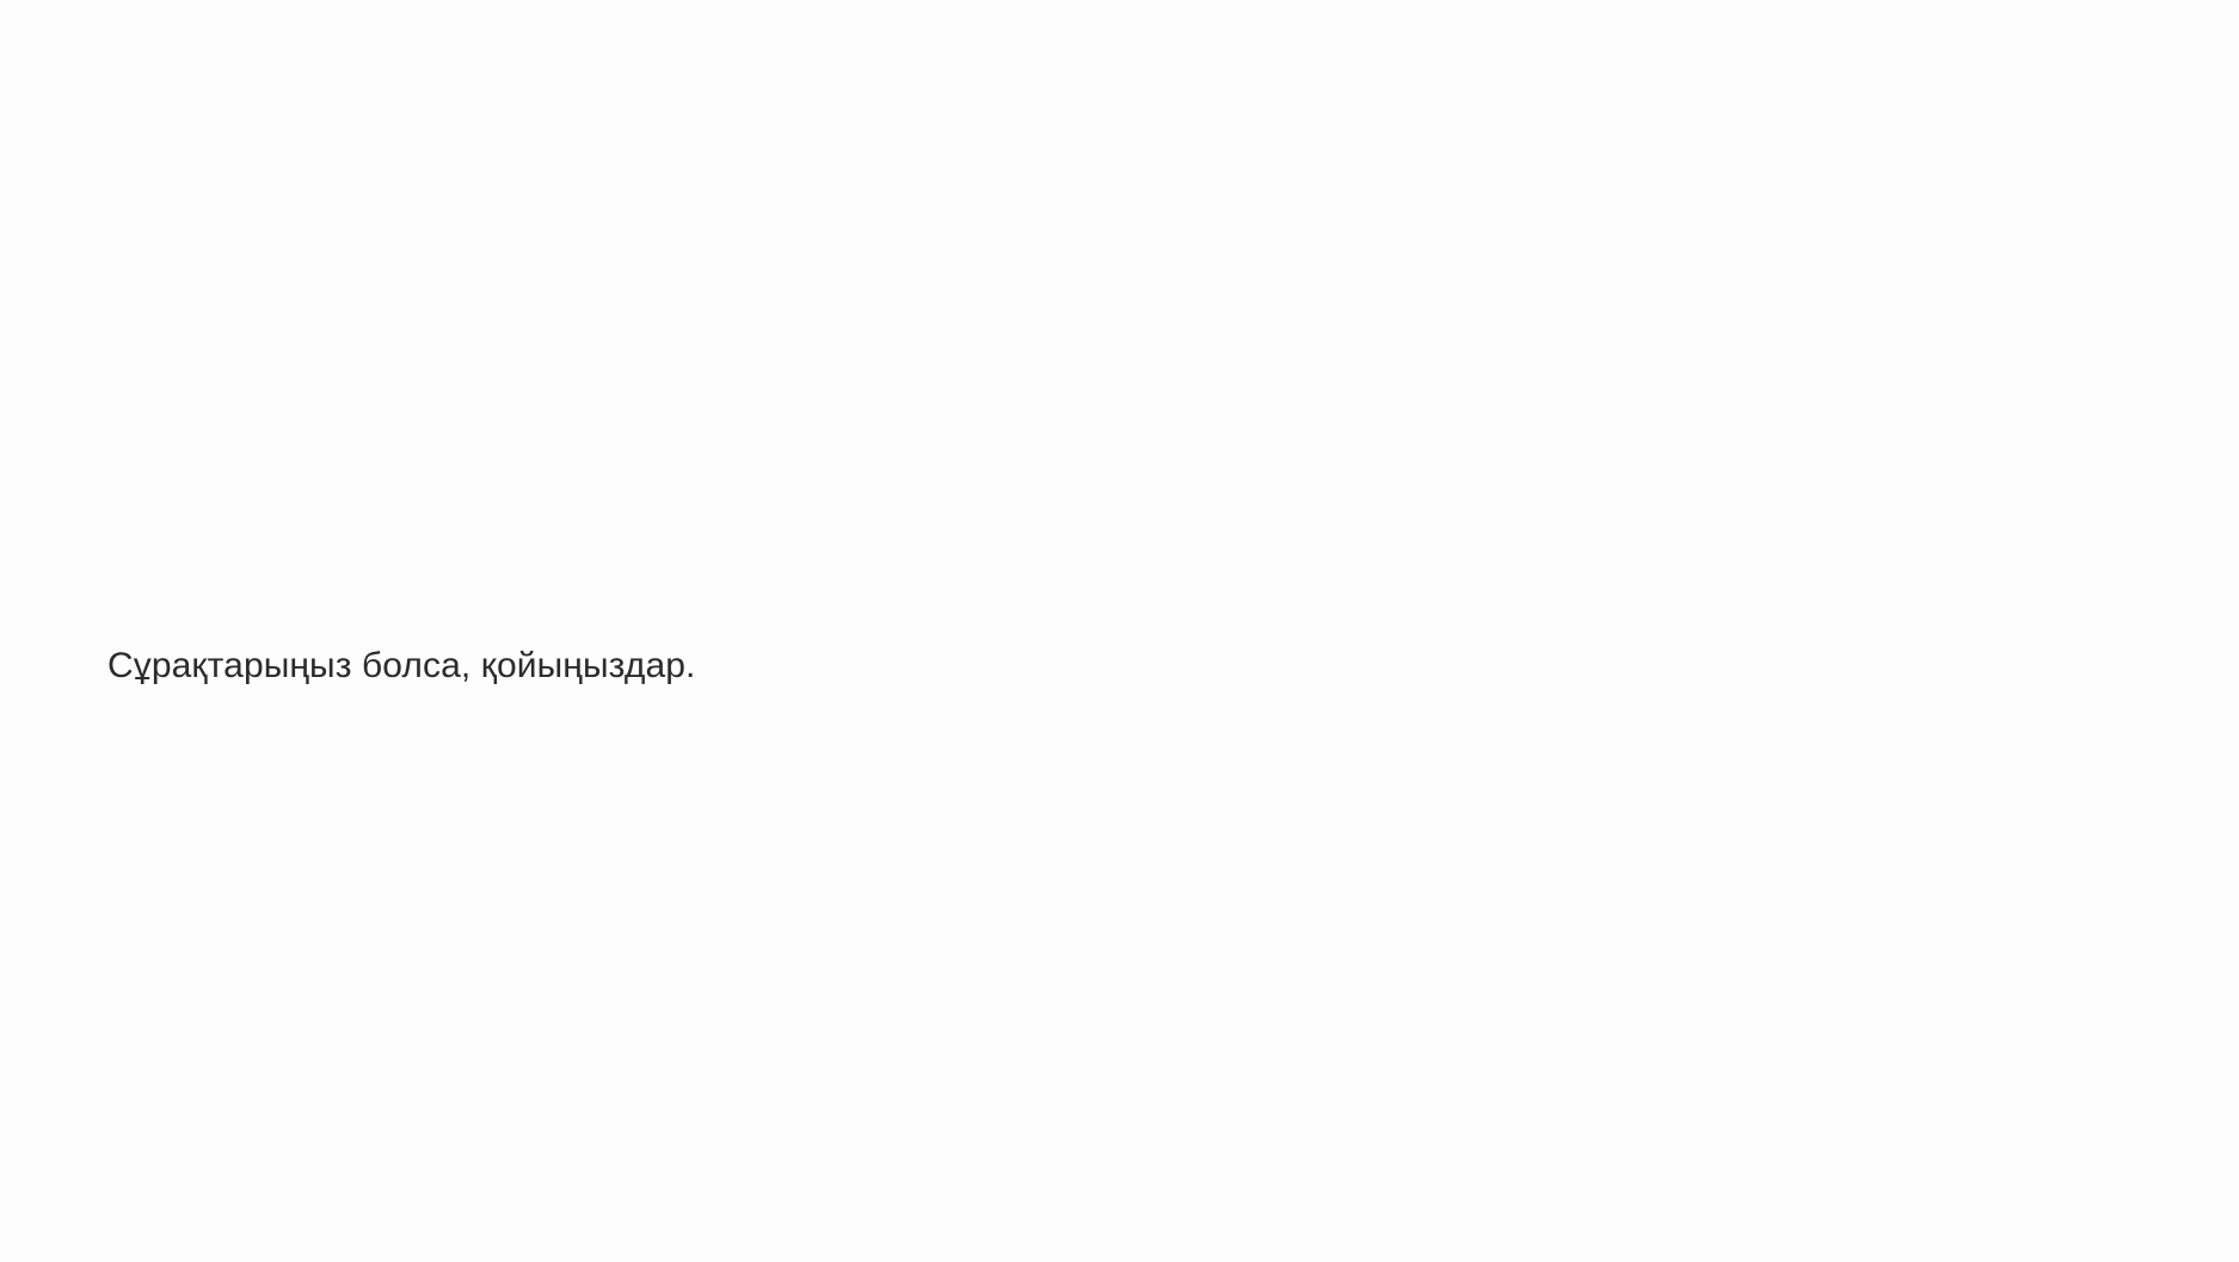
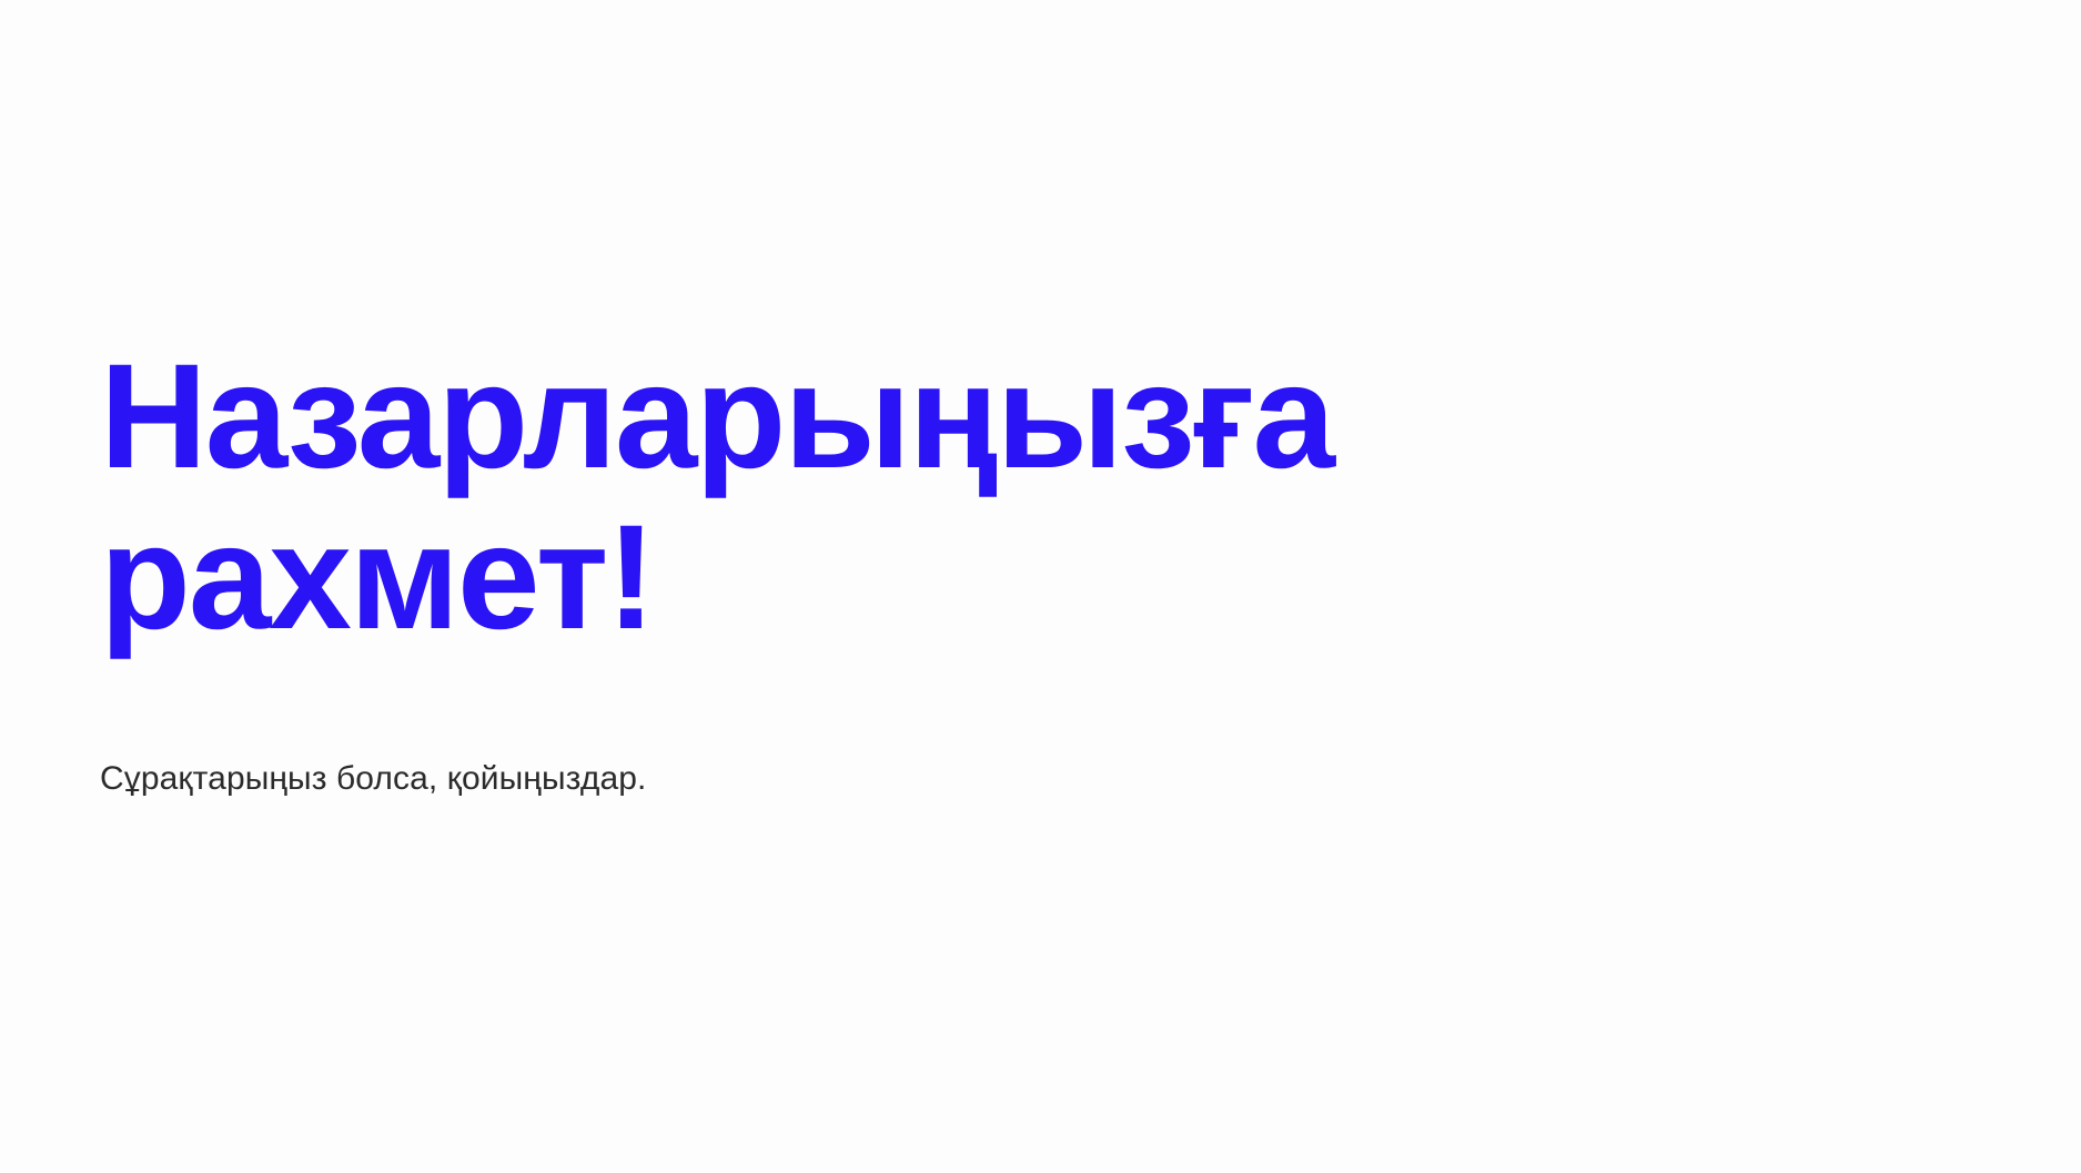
+ Назарларыңызға рахмет!
  Сұрақтарыңыз болса, қойыңыздар.
